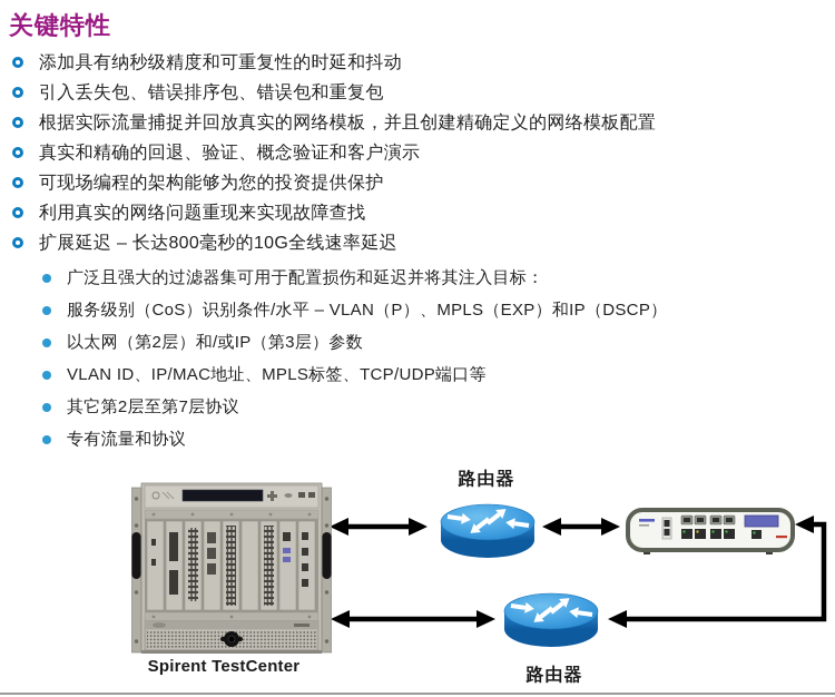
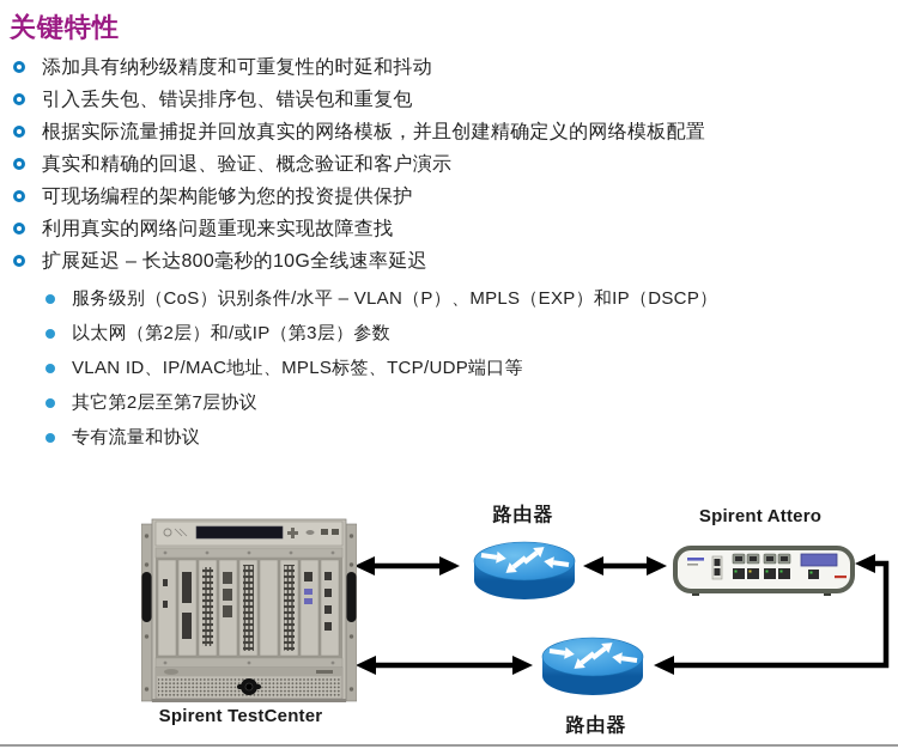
  关键特性
  添加具有纳秒级精度和可重复性的时延和抖动
  引入丢失包、错误排序包、错误包和重复包
  根据实际流量捕捉并回放真实的网络模板，并且创建精确定义的网络模板配置
  真实和精确的回退、验证、概念验证和客户演示
  可现场编程的架构能够为您的投资提供保护
  利用真实的网络问题重现来实现故障查找
  扩展延迟 – 长达800毫秒的10G全线速率延迟
- 广泛且强大的过滤器集可用于配置损伤和延迟并将其注入目标：
  服务级别（CoS）识别条件/水平 – VLAN（P）、MPLS（EXP）和IP（DSCP）
  以太网（第2层）和/或IP（第3层）参数
  VLAN ID、IP/MAC地址、MPLS标签、TCP/UDP端口等
  其它第2层至第7层协议
  专有流量和协议
  路由器
+ Spirent Attero
  Spirent TestCenter
  路由器
